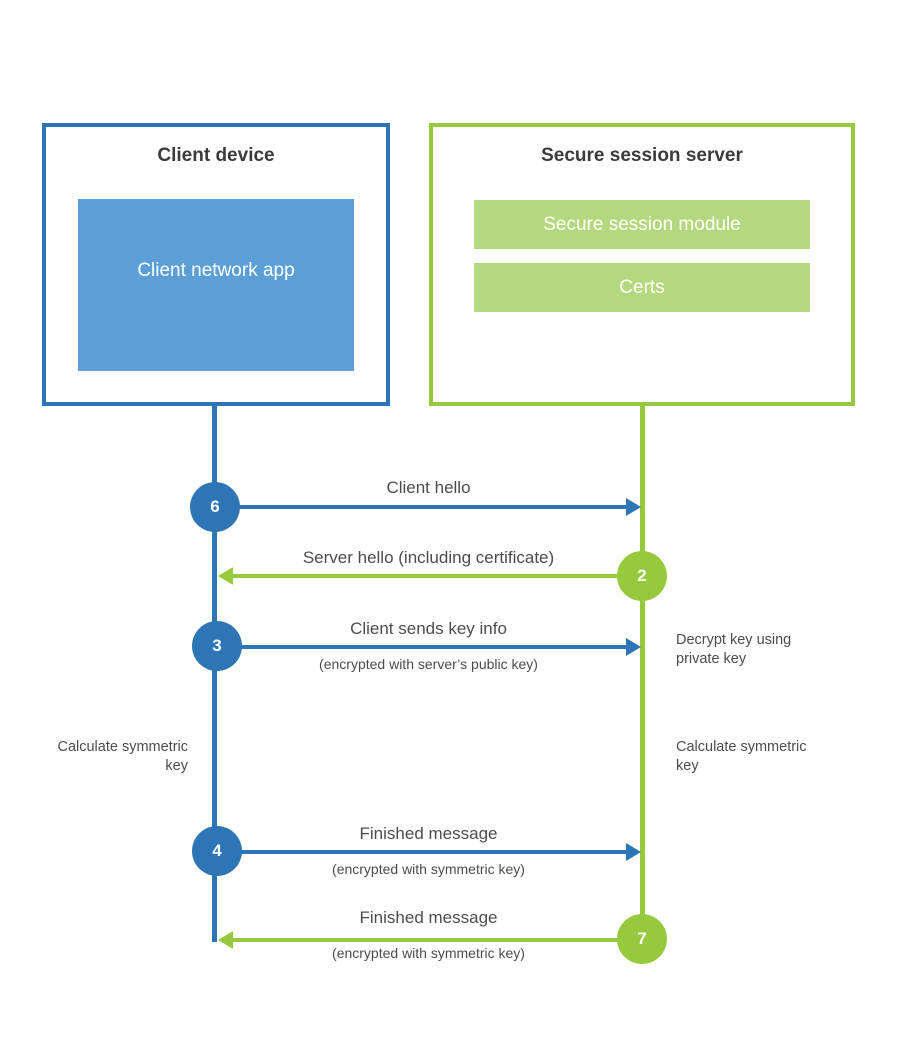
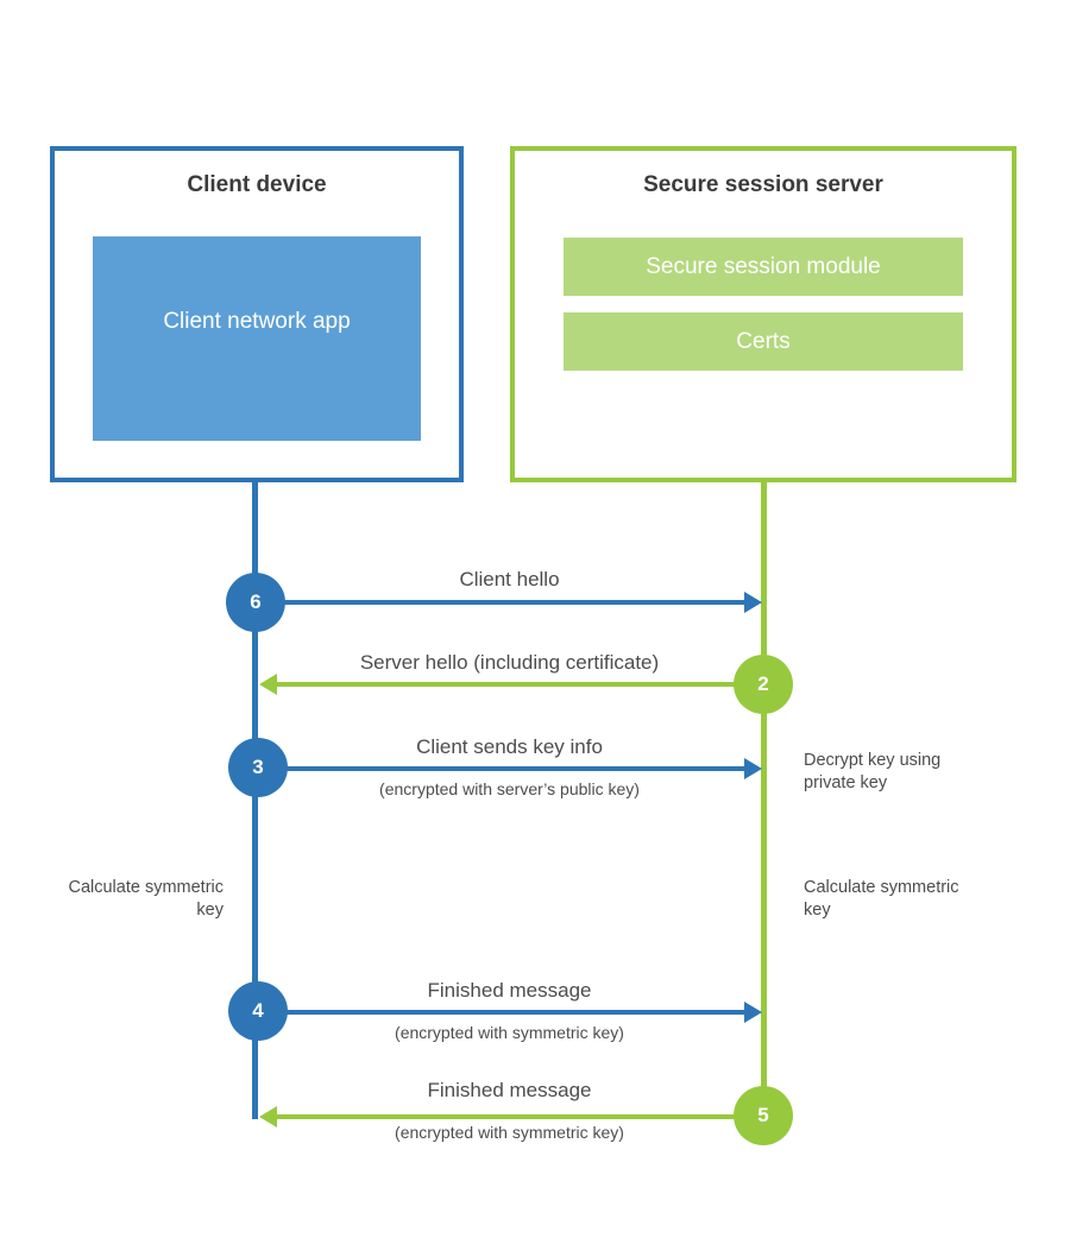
  Client device
  Client network app
  Secure session server
  Secure session module
  Certs
  Client hello
  6
  Server hello (including certificate)
  2
  Client sends key info
  (encrypted with server’s public key)
  3
  Finished message
  (encrypted with symmetric key)
  4
  Finished message
  (encrypted with symmetric key)
- 7
+ 5
  Decrypt key using private key
  Calculate symmetric key
  Calculate symmetric key
